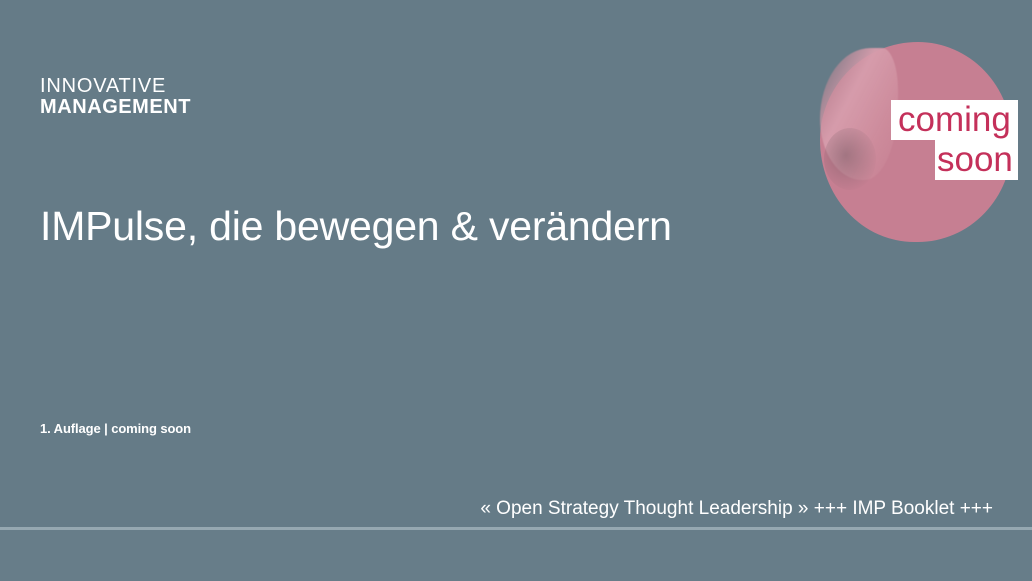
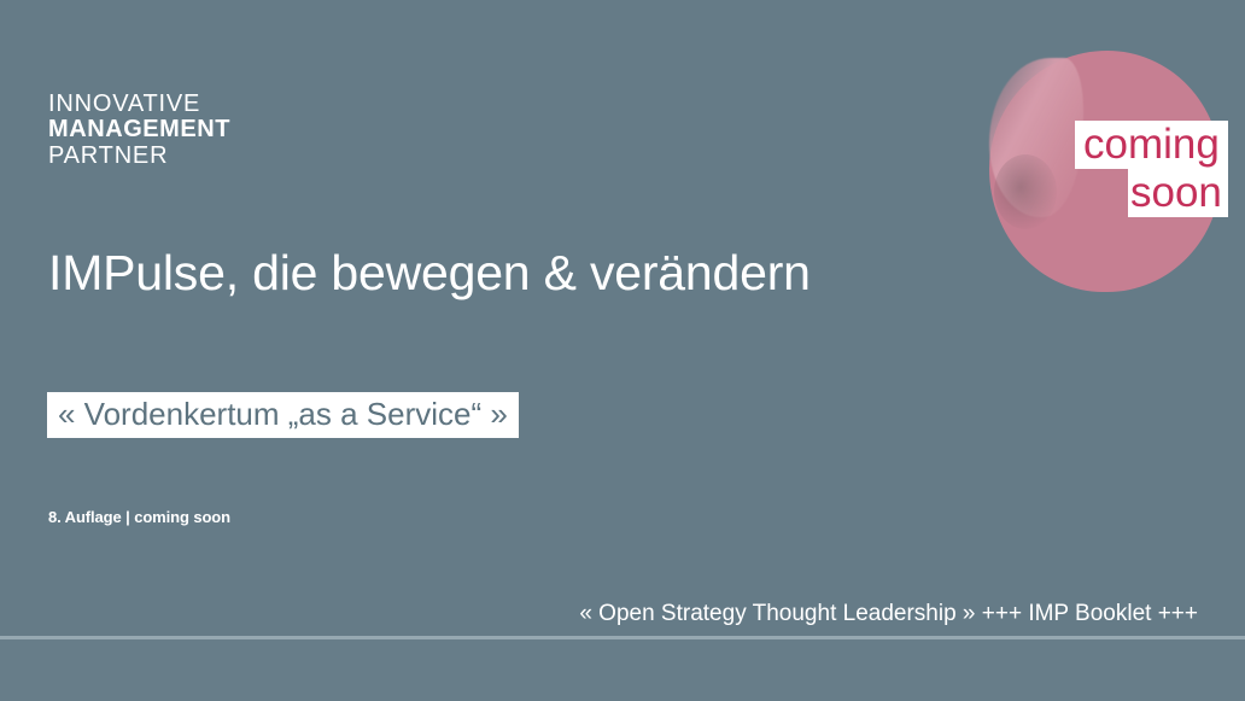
  INNOVATIVE
  MANAGEMENT
+ PARTNER
  IMPulse, die bewegen & verändern
+ « Vordenkertum „as a Service“ »
- 1. Auflage | coming soon
+ 8. Auflage | coming soon
  « Open Strategy Thought Leadership » +++ IMP Booklet +++
  coming
  soon
